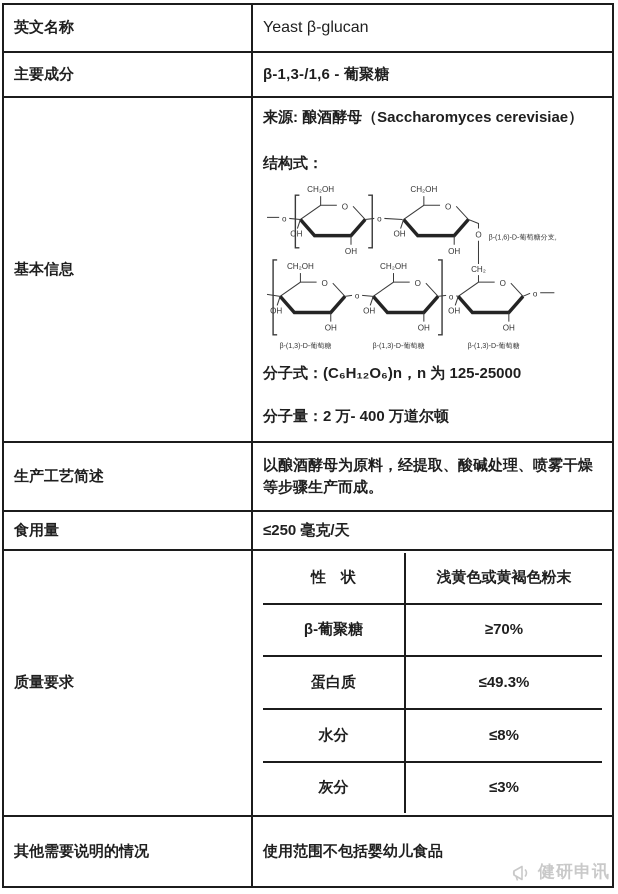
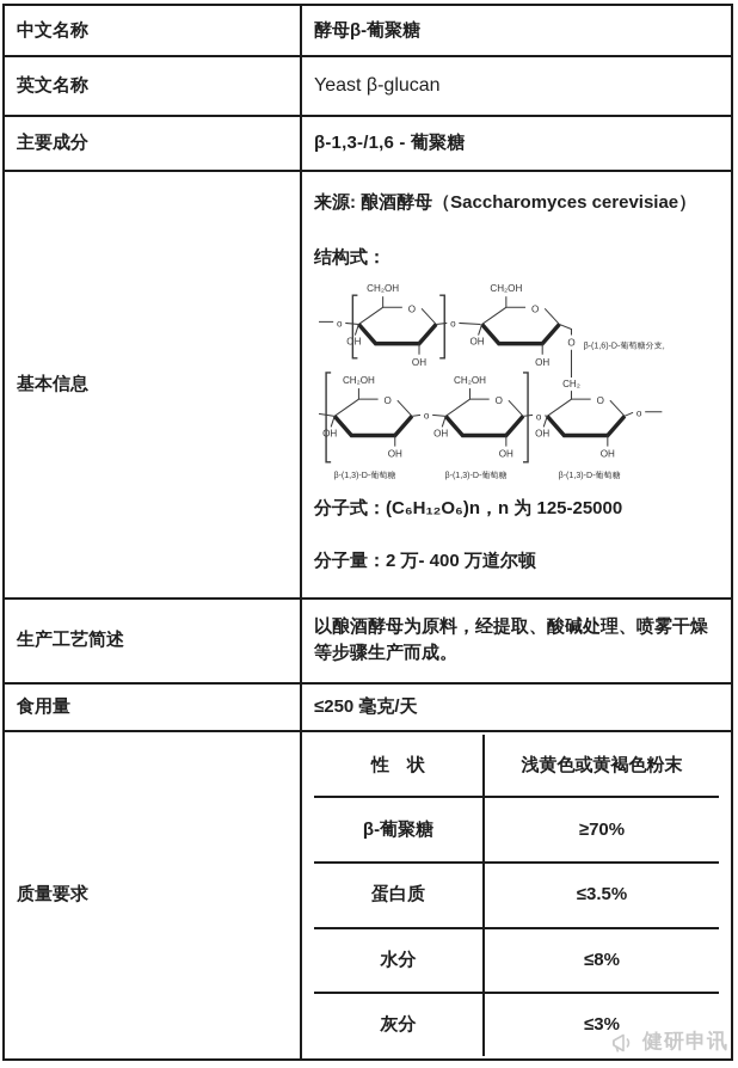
+ 中文名称	酵母β-葡聚糖
  英文名称	Yeast β-glucan
  主要成分	β-1,3-/1,6 - 葡聚糖
  基本信息	来源: 酿酒酵母（Saccharomyces cerevisiae） 结构式： o CH₂OH o CH₂OH O CH₂ β-(1,6)-D-葡萄糖分支, CH₂OH o CH₂OH o o β-(1,3)-D-葡萄糖 β-(1,3)-D-葡萄糖 β-(1,3)-D-葡萄糖 分子式：(C₆H₁₂O₆)n，n 为 125-25000 分子量：2 万- 400 万道尔顿
  生产工艺简述	以酿酒酵母为原料，经提取、酸碱处理、喷雾干燥等步骤生产而成。
  食用量	≤250 毫克/天
  质量要求
  性 状	浅黄色或黄褐色粉末
  β-葡聚糖	≥70%
- 蛋白质	≤49.3%
+ 蛋白质	≤3.5%
  水分	≤8%
  灰分	≤3%
- 其他需要说明的情况	使用范围不包括婴幼儿食品
  健研申讯
